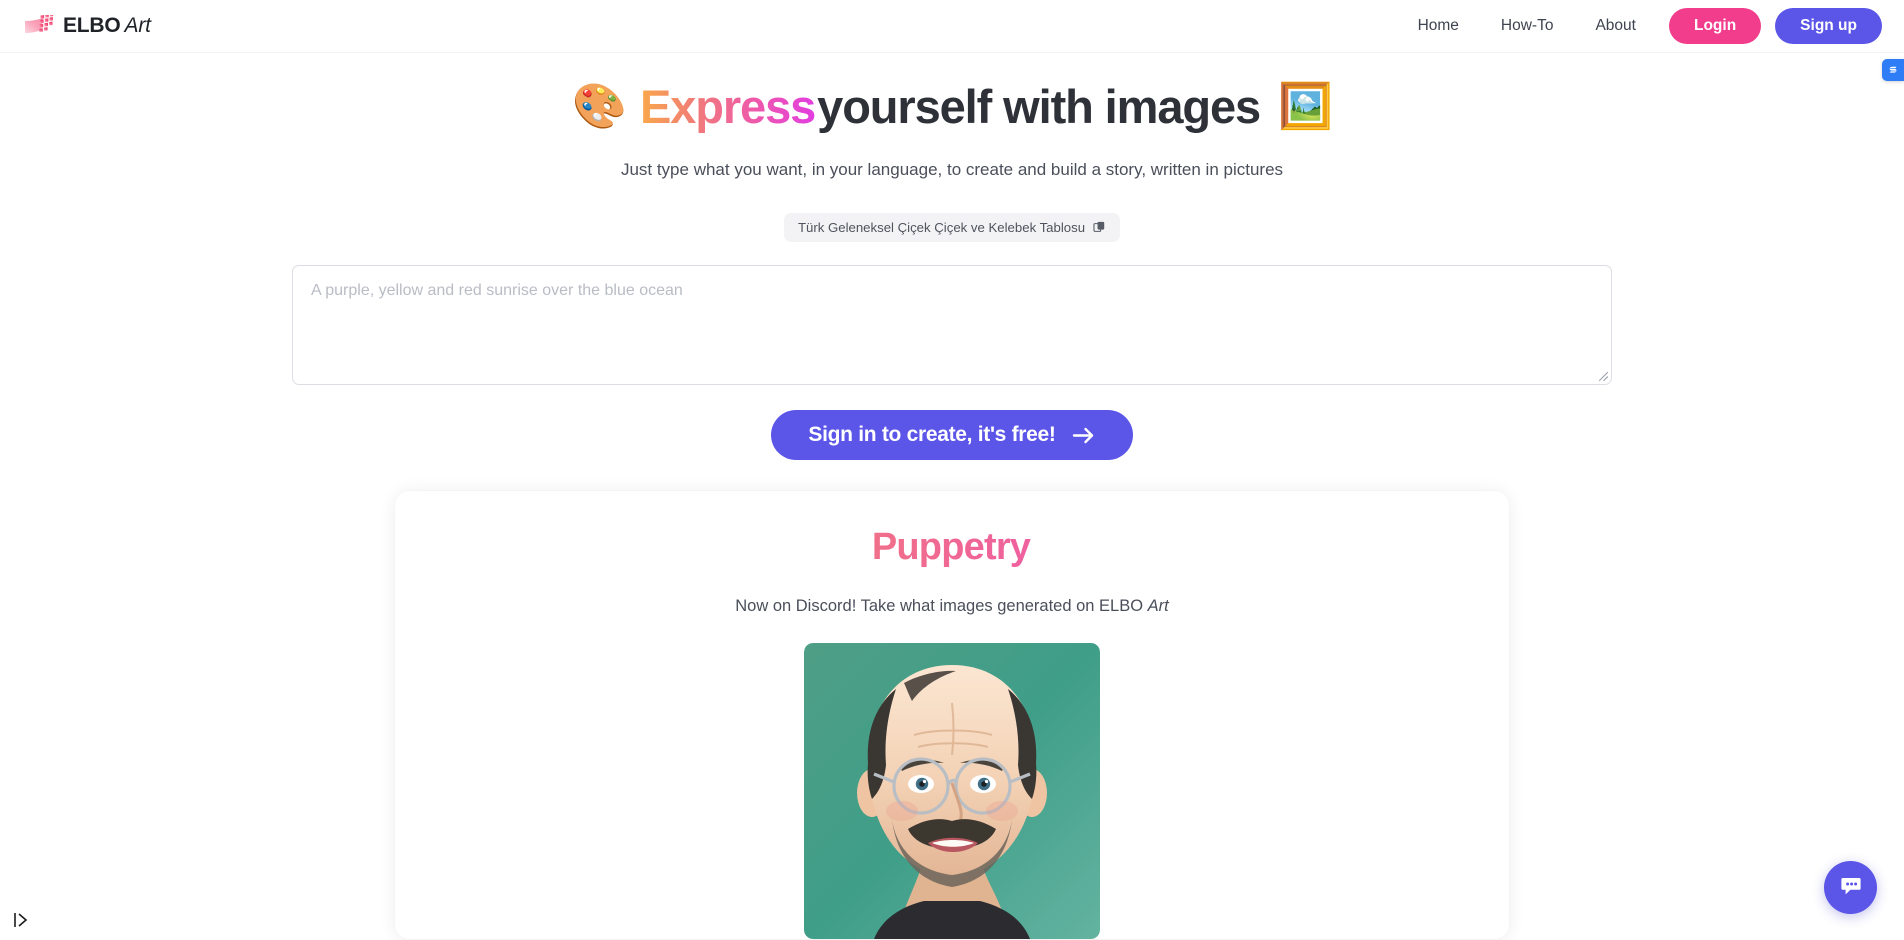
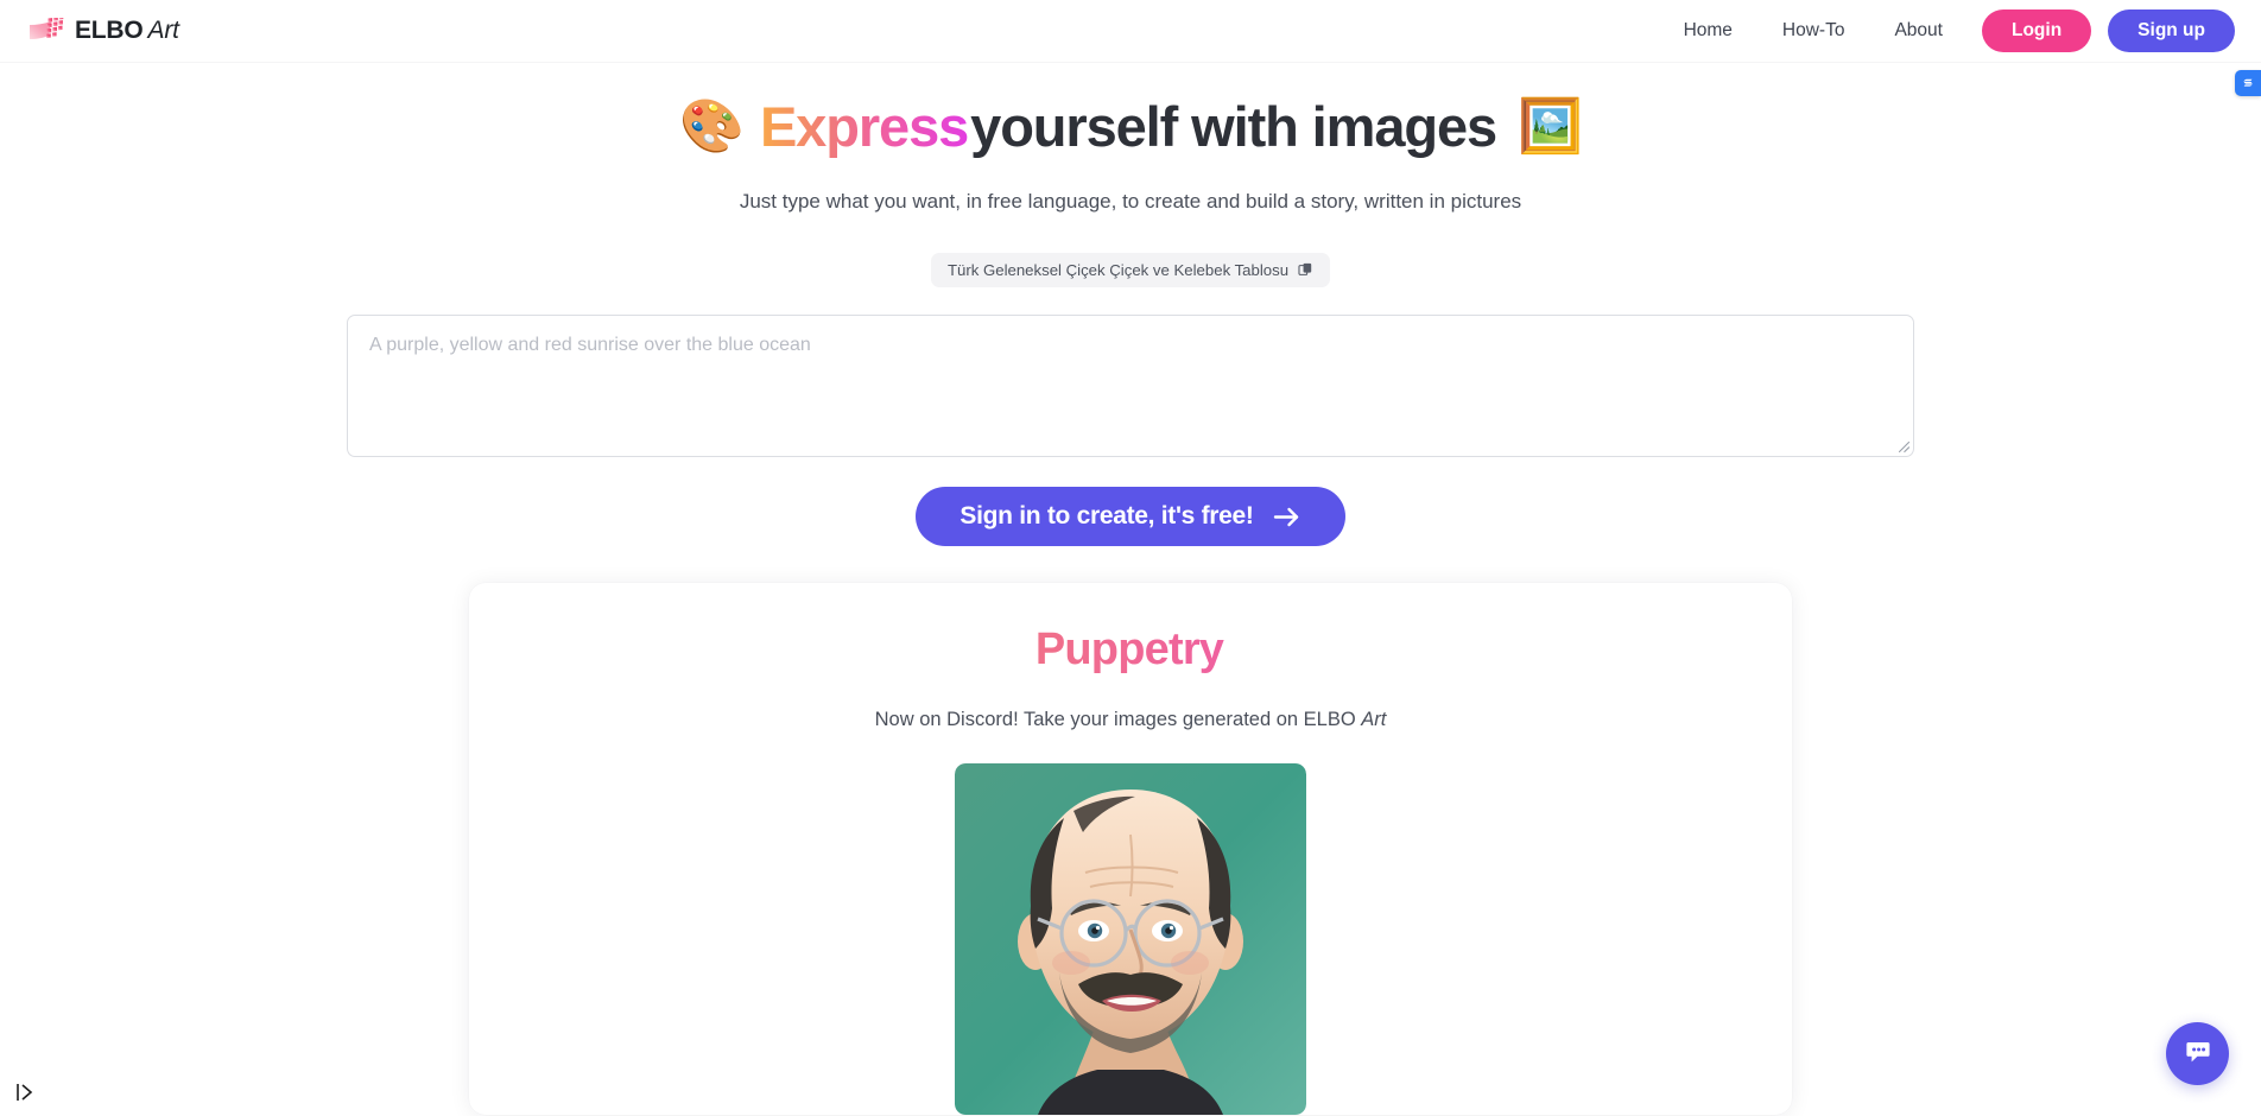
  ELBO Art
  Home
  How-To
  About
  Login
  Sign up
  🎨
  Express
  yourself with images
  🖼️
- Just type what you want, in your language, to create and build a story, written in pictures
+ Just type what you want, in free language, to create and build a story, written in pictures
  Türk Geleneksel Çiçek Çiçek ve Kelebek Tablosu
  A purple, yellow and red sunrise over the blue ocean
  Sign in to create, it's free!
  Puppetry
- Now on Discord! Take what images generated on ELBO Art
+ Now on Discord! Take your images generated on ELBO Art
